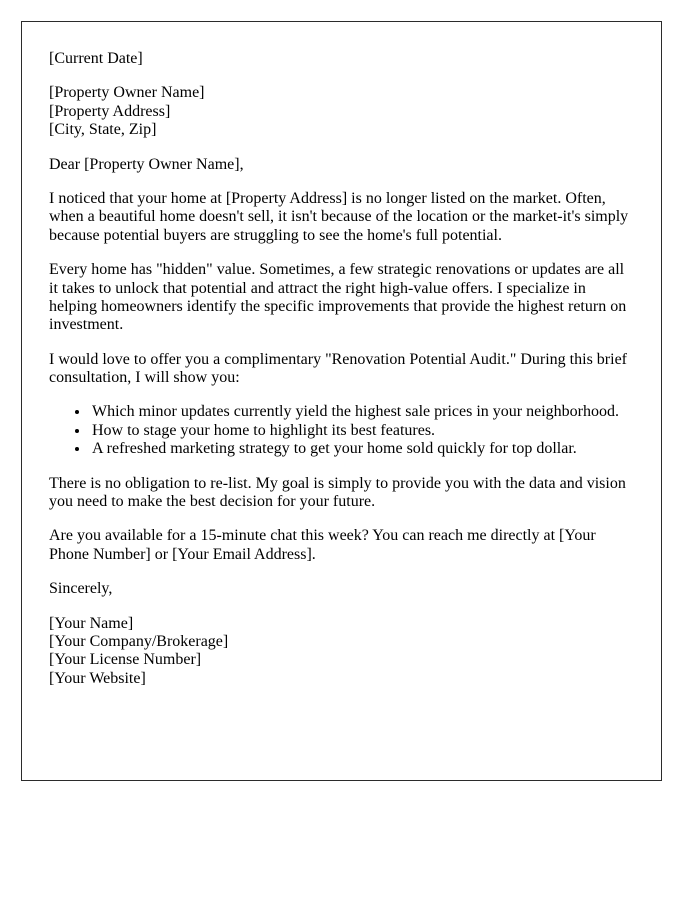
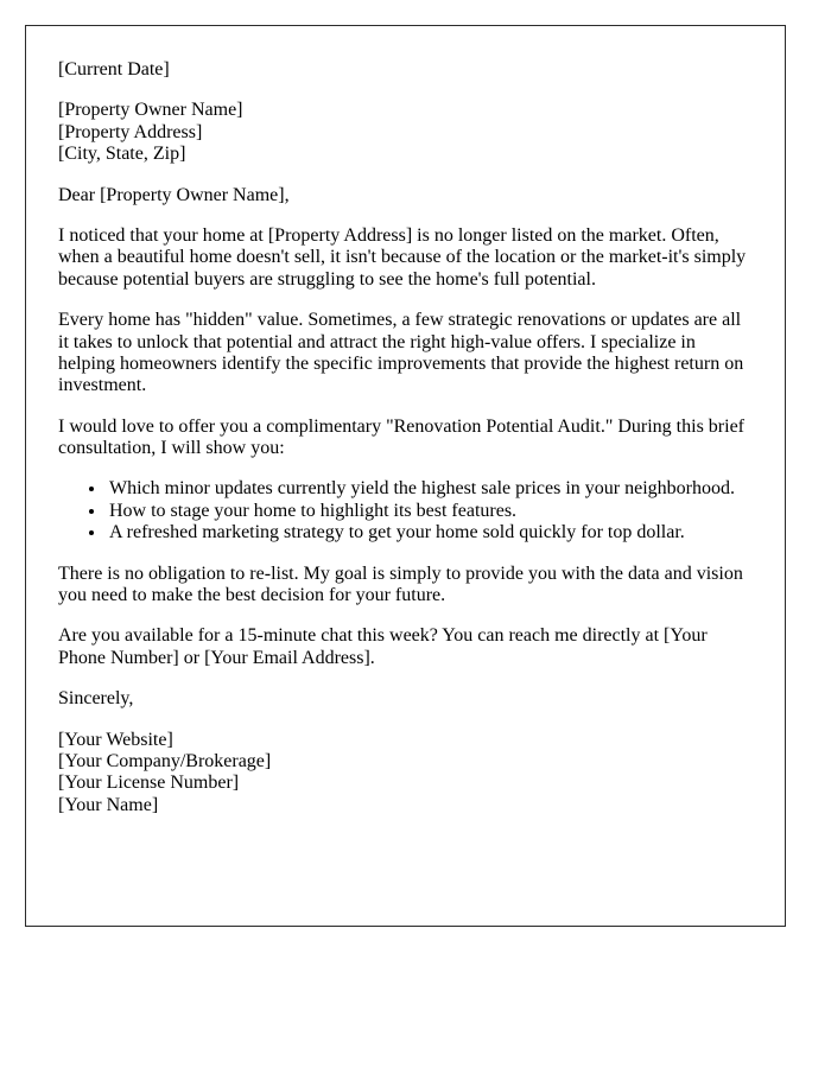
  [Current Date]
  [Property Owner Name]
  [Property Address]
  [City, State, Zip]
  Dear [Property Owner Name],
  I noticed that your home at [Property Address] is no longer listed on the market. Often, when a beautiful home doesn't sell, it isn't because of the location or the market-it's simply because potential buyers are struggling to see the home's full potential.
  Every home has "hidden" value. Sometimes, a few strategic renovations or updates are all it takes to unlock that potential and attract the right high-value offers. I specialize in helping homeowners identify the specific improvements that provide the highest return on investment.
  I would love to offer you a complimentary "Renovation Potential Audit." During this brief consultation, I will show you:
  Which minor updates currently yield the highest sale prices in your neighborhood.
  How to stage your home to highlight its best features.
  A refreshed marketing strategy to get your home sold quickly for top dollar.
  There is no obligation to re-list. My goal is simply to provide you with the data and vision you need to make the best decision for your future.
  Are you available for a 15-minute chat this week? You can reach me directly at [Your Phone Number] or [Your Email Address].
  Sincerely,
- [Your Name]
+ [Your Website]
  [Your Company/Brokerage]
  [Your License Number]
- [Your Website]
+ [Your Name]
